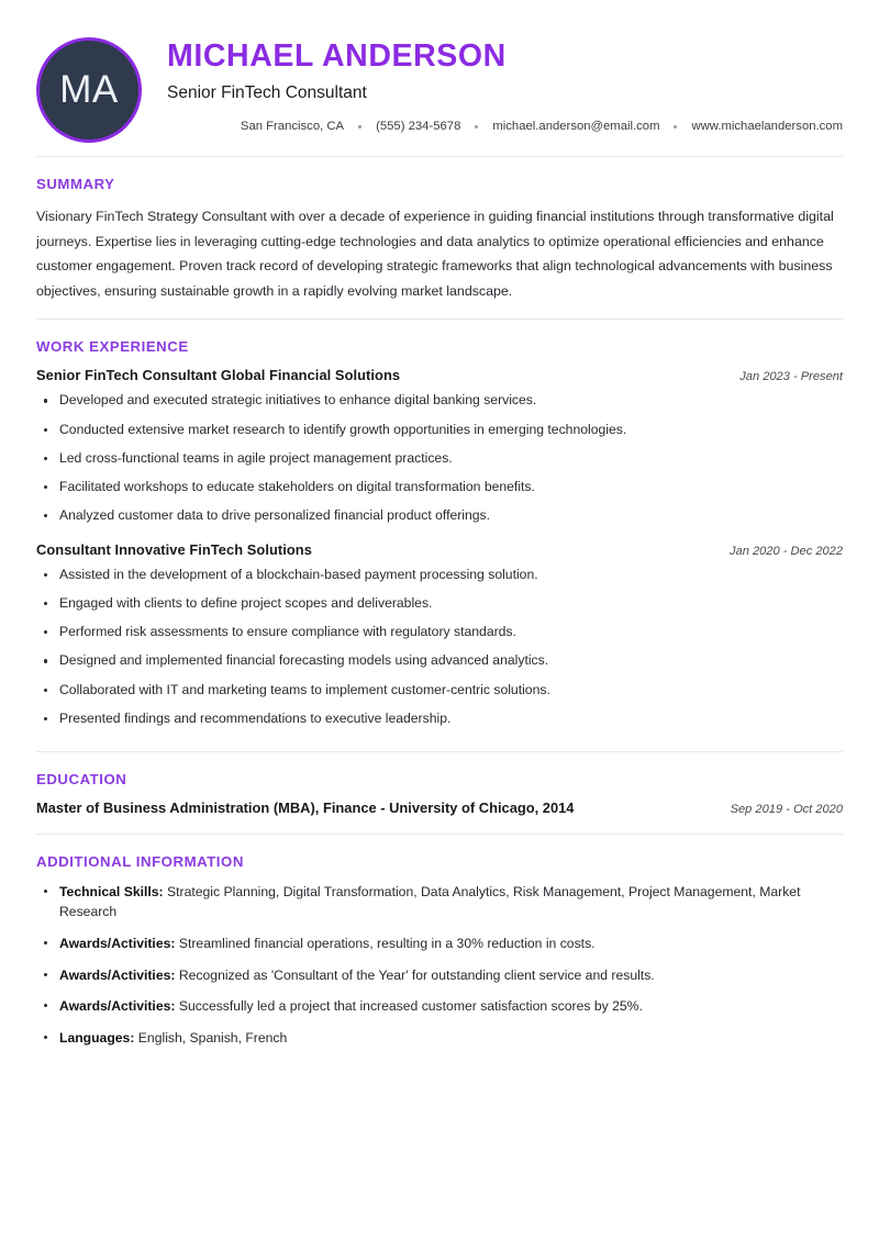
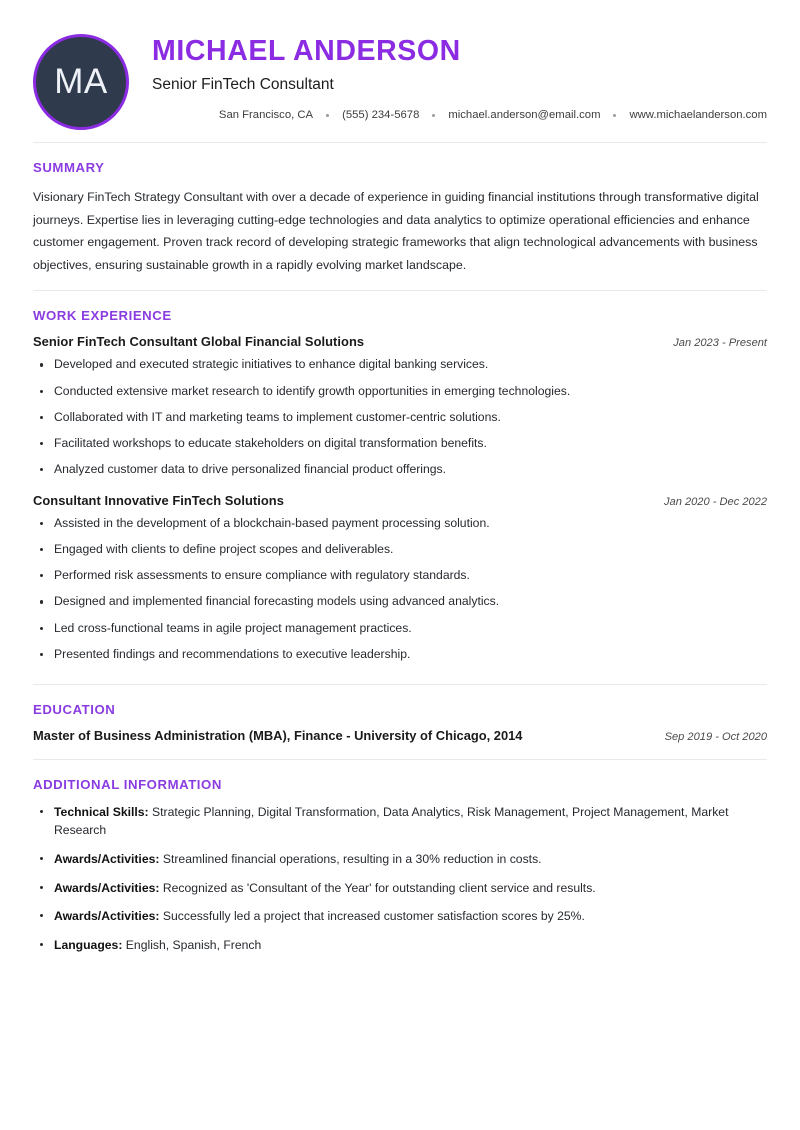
  MA
  MICHAEL ANDERSON
  Senior FinTech Consultant
  San Francisco, CA
  (555) 234-5678
  michael.anderson@email.com
  www.michaelanderson.com
  SUMMARY
  Visionary FinTech Strategy Consultant with over a decade of experience in guiding financial institutions through transformative digital journeys. Expertise lies in leveraging cutting-edge technologies and data analytics to optimize operational efficiencies and enhance customer engagement. Proven track record of developing strategic frameworks that align technological advancements with business objectives, ensuring sustainable growth in a rapidly evolving market landscape.
  WORK EXPERIENCE
  Senior FinTech Consultant Global Financial Solutions
  Jan 2023 - Present
  Developed and executed strategic initiatives to enhance digital banking services.
  Conducted extensive market research to identify growth opportunities in emerging technologies.
- Led cross-functional teams in agile project management practices.
+ Collaborated with IT and marketing teams to implement customer-centric solutions.
  Facilitated workshops to educate stakeholders on digital transformation benefits.
  Analyzed customer data to drive personalized financial product offerings.
  Consultant Innovative FinTech Solutions
  Jan 2020 - Dec 2022
  Assisted in the development of a blockchain-based payment processing solution.
  Engaged with clients to define project scopes and deliverables.
  Performed risk assessments to ensure compliance with regulatory standards.
  Designed and implemented financial forecasting models using advanced analytics.
- Collaborated with IT and marketing teams to implement customer-centric solutions.
+ Led cross-functional teams in agile project management practices.
  Presented findings and recommendations to executive leadership.
  EDUCATION
  Master of Business Administration (MBA), Finance - University of Chicago, 2014
  Sep 2019 - Oct 2020
  ADDITIONAL INFORMATION
  Technical Skills: Strategic Planning, Digital Transformation, Data Analytics, Risk Management, Project Management, Market Research
  Awards/Activities: Streamlined financial operations, resulting in a 30% reduction in costs.
  Awards/Activities: Recognized as 'Consultant of the Year' for outstanding client service and results.
  Awards/Activities: Successfully led a project that increased customer satisfaction scores by 25%.
  Languages: English, Spanish, French
